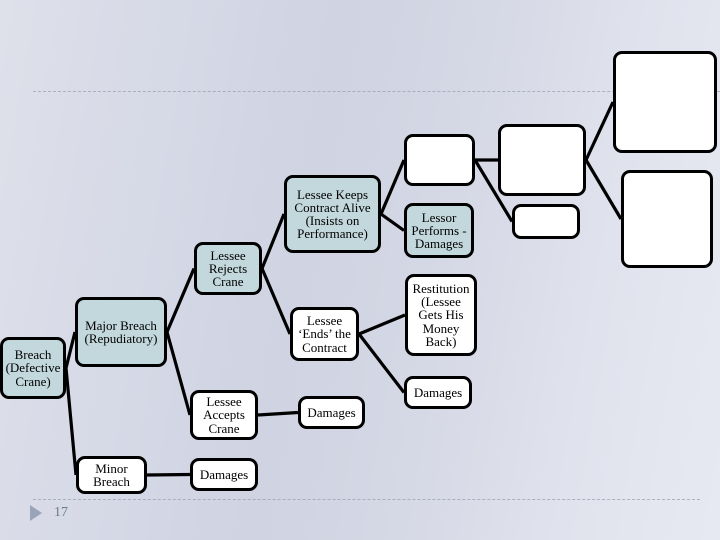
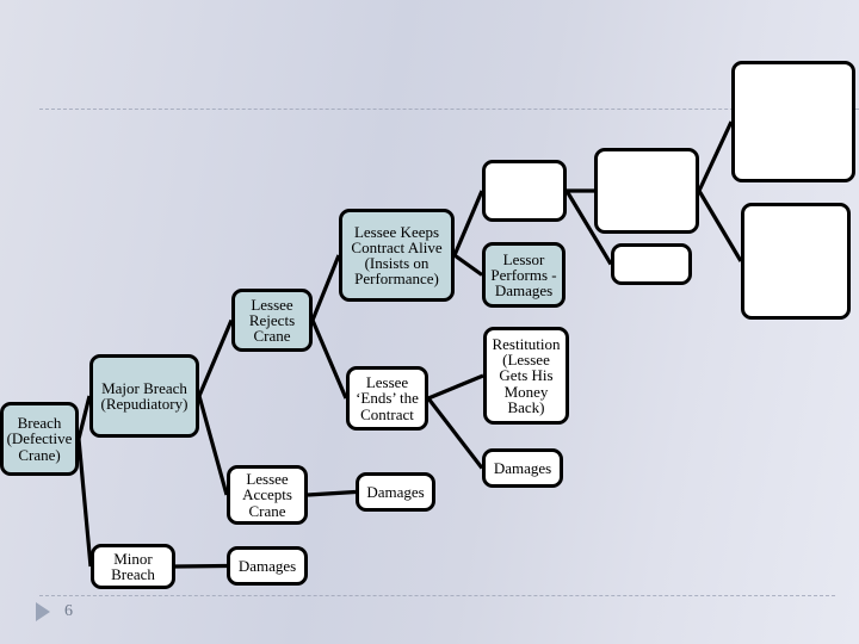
  Breach
  (Defective
  Crane)
  Major Breach
  (Repudiatory)
  Minor
  Breach
  Lessee
  Rejects
  Crane
  Lessee
  Accepts
  Crane
  Damages
  Damages
  Lessee Keeps
  Contract Alive
  (Insists on
  Performance)
  Lessee
  ‘Ends’ the
  Contract
  Lessor
  Performs -
  Damages
  Restitution
  (Lessee
  Gets His
  Money
  Back)
  Damages
- 17
+ 6
